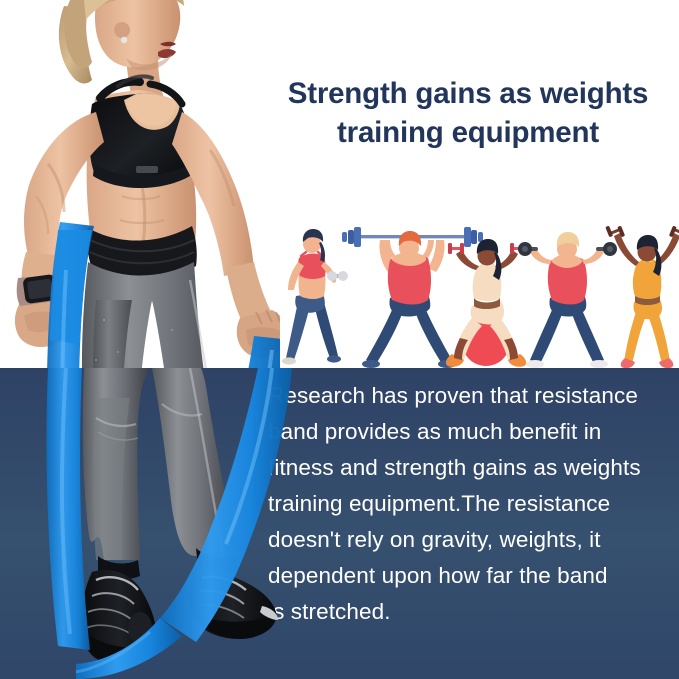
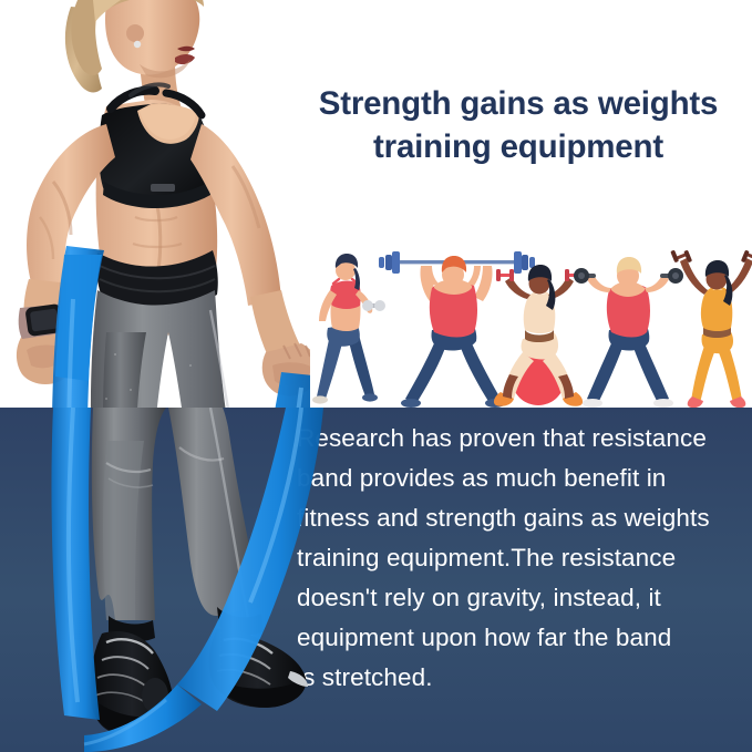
  Strength gains as weights
  training equipment
  esearch has proven that resistance
  and provides as much benefit in
  itness and strength gains as weights
  training equipment.The resistance
- doesn't rely on gravity, weights, it
+ doesn't rely on gravity, instead, it
- dependent upon how far the band
+ equipment upon how far the band
  s stretched.
